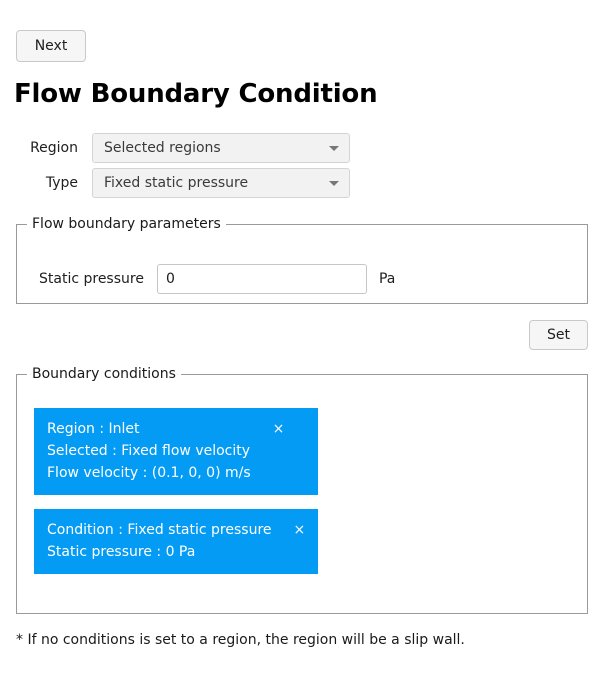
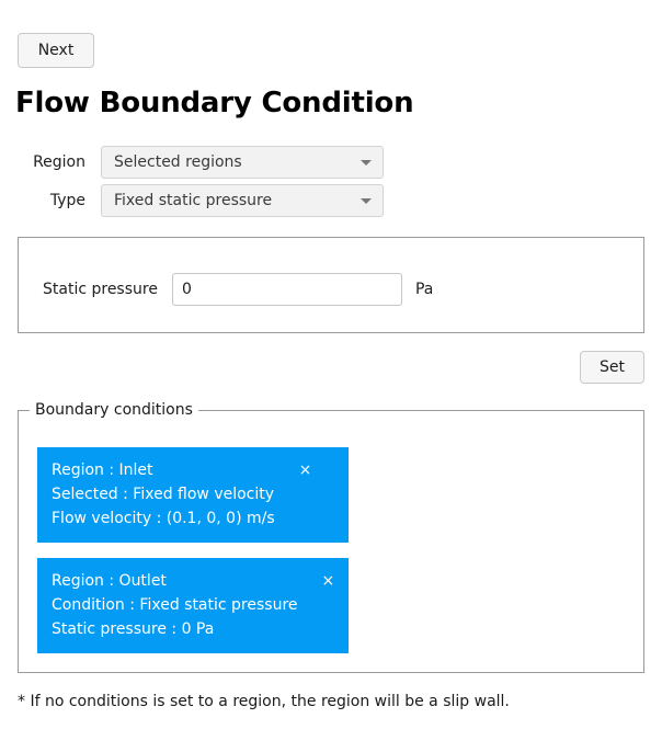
  Next
  Flow Boundary Condition
  Region
  Selected regions
  Type
  Fixed static pressure
- Flow boundary parameters
  Static pressure
  0
  Pa
  Set
  Boundary conditions
  Region : Inlet
  Selected : Fixed flow velocity
  Flow velocity : (0.1, 0, 0) m/s
  ×
+ Region : Outlet
  Condition : Fixed static pressure
  Static pressure : 0 Pa
  ×
  * If no conditions is set to a region, the region will be a slip wall.
